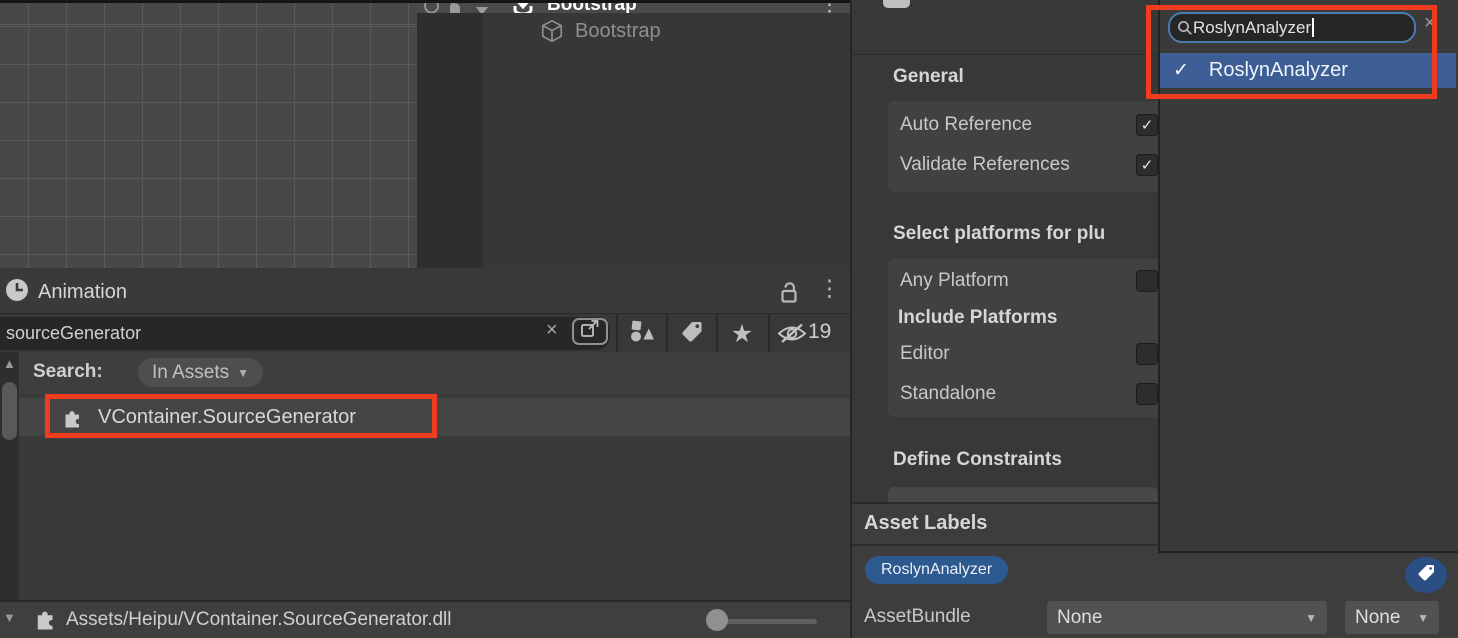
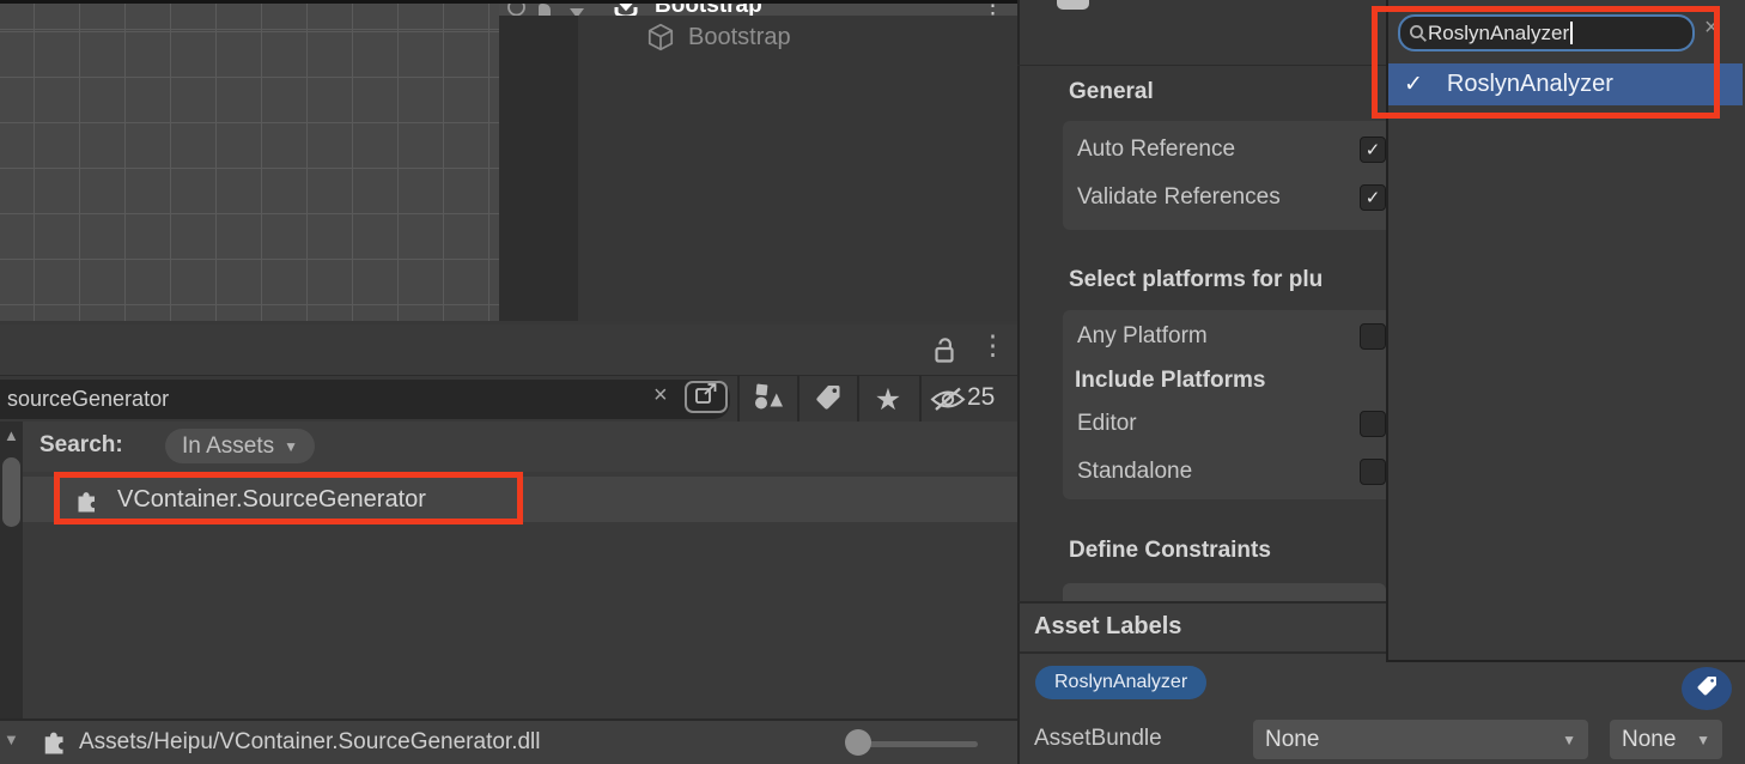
  Bootstrap
  ⋮
  Bootstrap
  General
  Auto Reference
  ✓
  Validate References
  ✓
  Select platforms for plu
  Any Platform
  Include Platforms
  Editor
  Standalone
  Define Constraints
  Asset Labels
  RoslynAnalyzer
  AssetBundle
  None
  ▼
  None
  ▼
  RoslynAnalyzer
  ×
  ✓
  RoslynAnalyzer
- Animation
  ⋮
  sourceGenerator
  ×
  ★
- 19
+ 25
  Search:
  In Assets
  ▼
  VContainer.SourceGenerator
  ▲
  ▼
  Assets/Heipu/VContainer.SourceGenerator.dll
